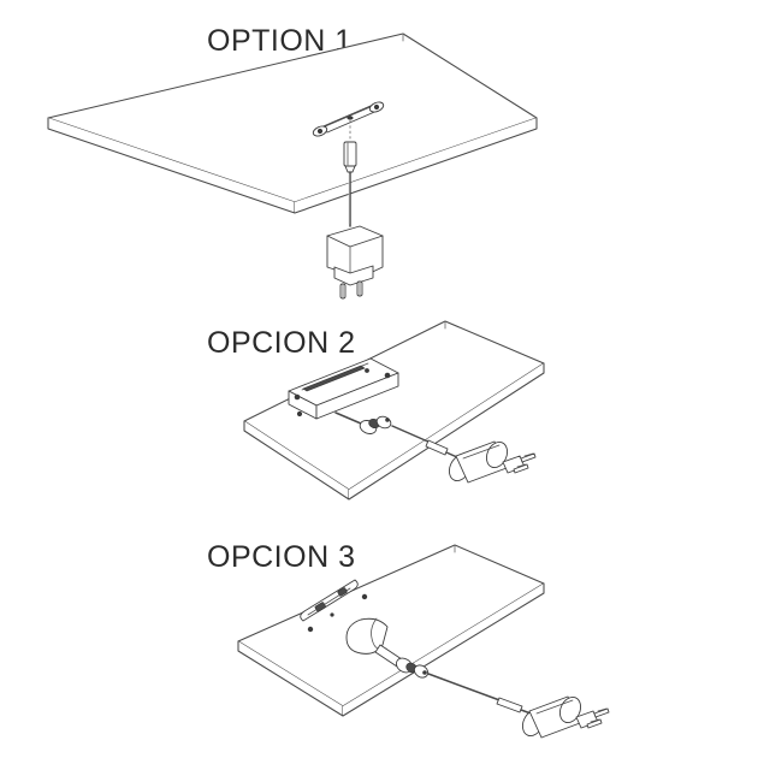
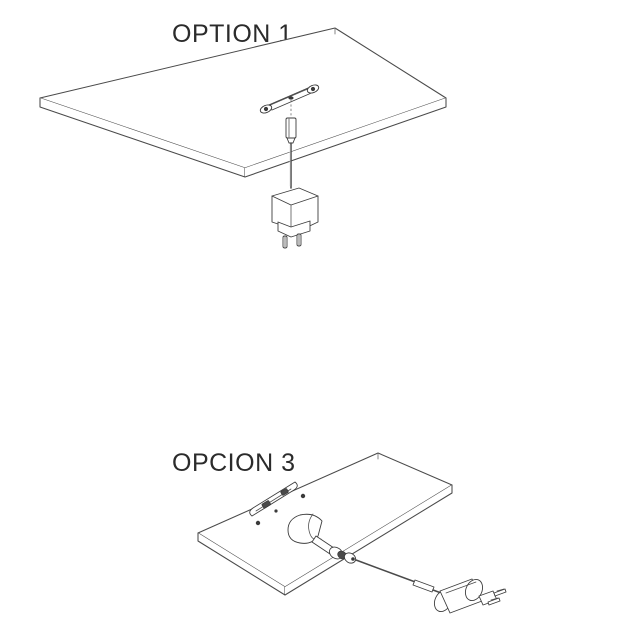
  OPTION 1
- OPCION 2
  OPCION 3
